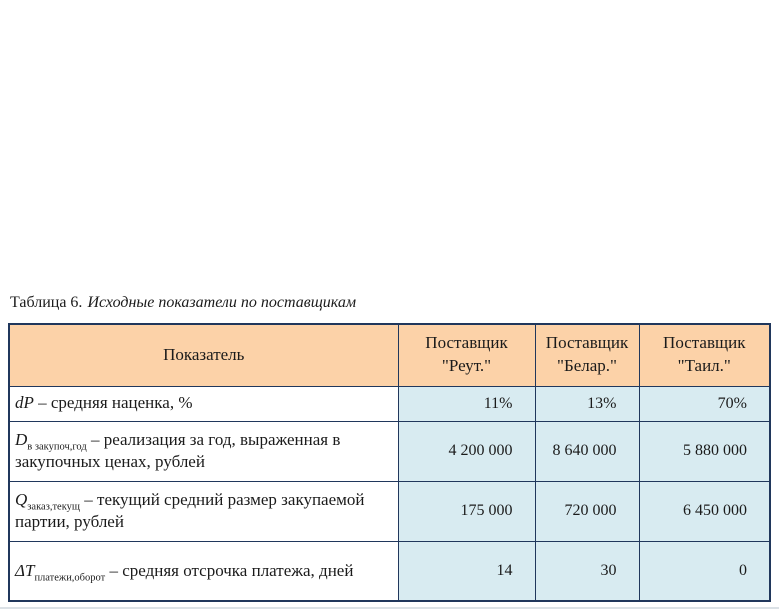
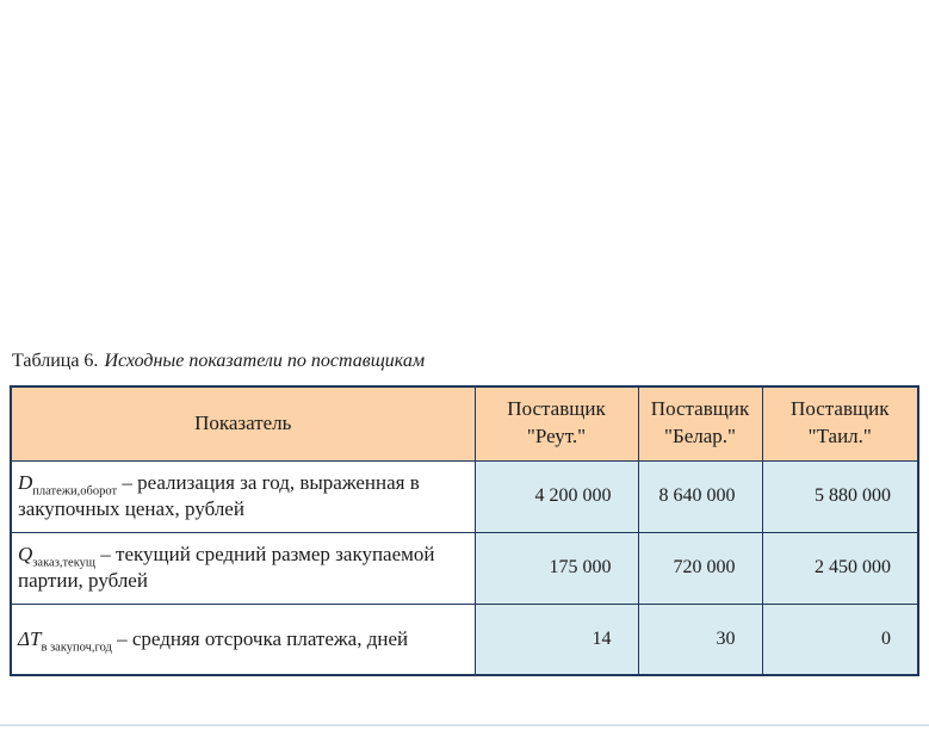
  Таблица 6. Исходные показатели по поставщикам
  Показатель	Поставщик"Реут."	Поставщик"Белар."	Поставщик"Таил."
- dP – средняя наценка, %	11%	13%	70%
- Dв закупоч,год – реализация за год, выраженная в закупочных ценах, рублей	4 200 000	8 640 000	5 880 000
+ Dплатежи,оборот – реализация за год, выраженная в закупочных ценах, рублей	4 200 000	8 640 000	5 880 000
- Qзаказ,текущ – текущий средний размер закупаемой партии, рублей	175 000	720 000	6 450 000
+ Qзаказ,текущ – текущий средний размер закупаемой партии, рублей	175 000	720 000	2 450 000
- ΔTплатежи,оборот – средняя отсрочка платежа, дней	14	30	0
+ ΔTв закупоч,год – средняя отсрочка платежа, дней	14	30	0
